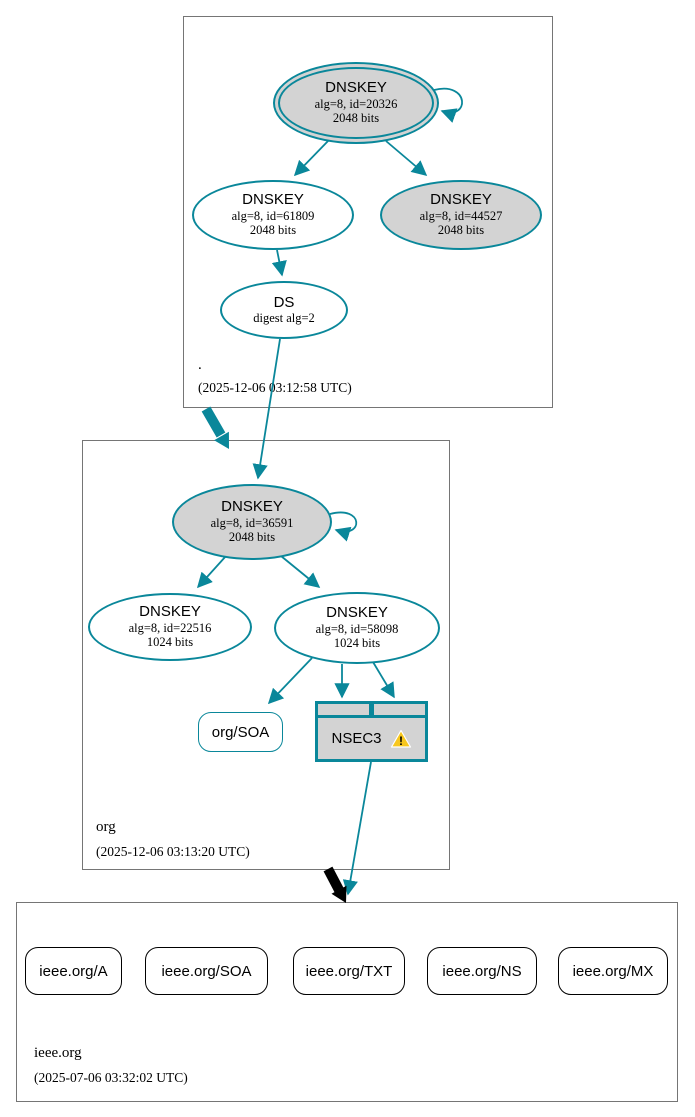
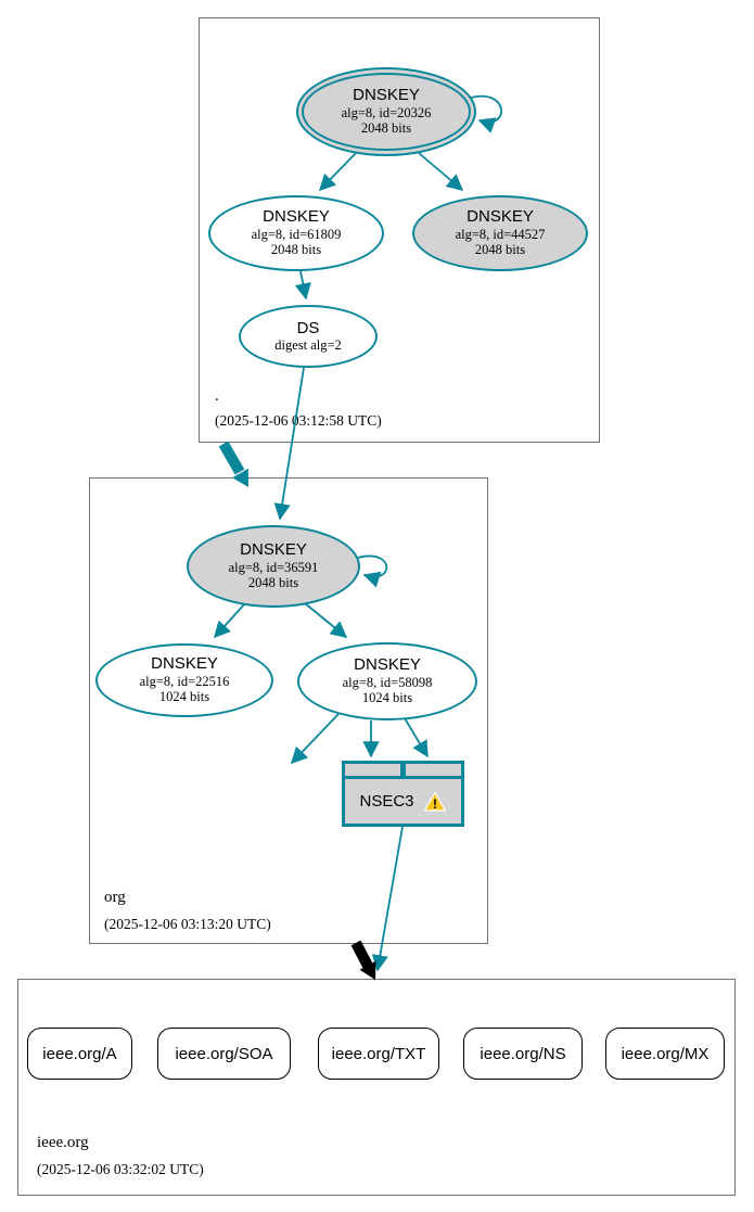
  .
  (2025-12-063:12:58 UTC)
  org
  (2025-12-06 03:13:20 UTC)
  ieee.org
- (2025-07-06 03:32:02 UTC)
+ (2025-12-06 03:32:02 UTC)
  DNSKEY
  alg=8, id=20326
  2048 bits
  DNSKEY
  alg=8, id=61809
  2048 bits
  DNSKEY
  alg=8, id=44527
  2048 bits
  DS
  digest alg=2
  DNSKEY
  alg=8, id=36591
  2048 bits
  DNSKEY
  alg=8, id=22516
  1024 bits
  DNSKEY
  alg=8, id=58098
  1024 bits
- org/SOA
  NSEC3
  !
  ieee.org/A
  ieee.org/SOA
  ieee.org/TXT
  ieee.org/NS
  ieee.org/MX
